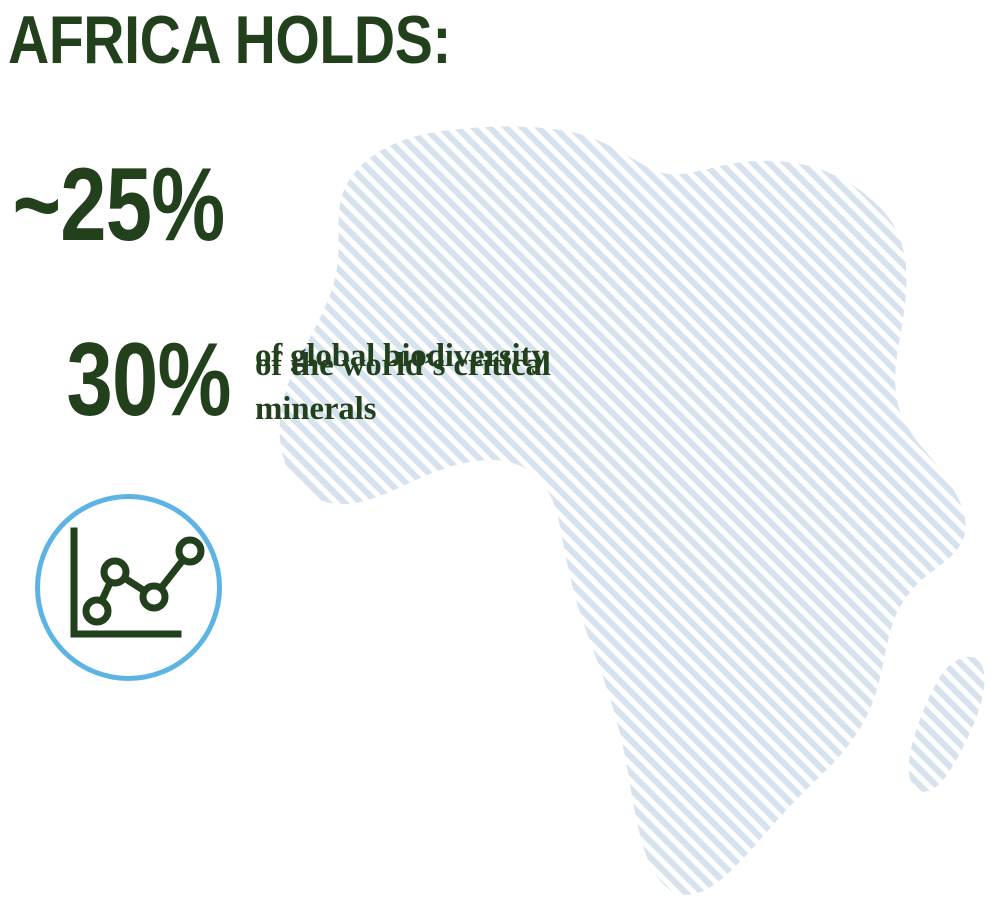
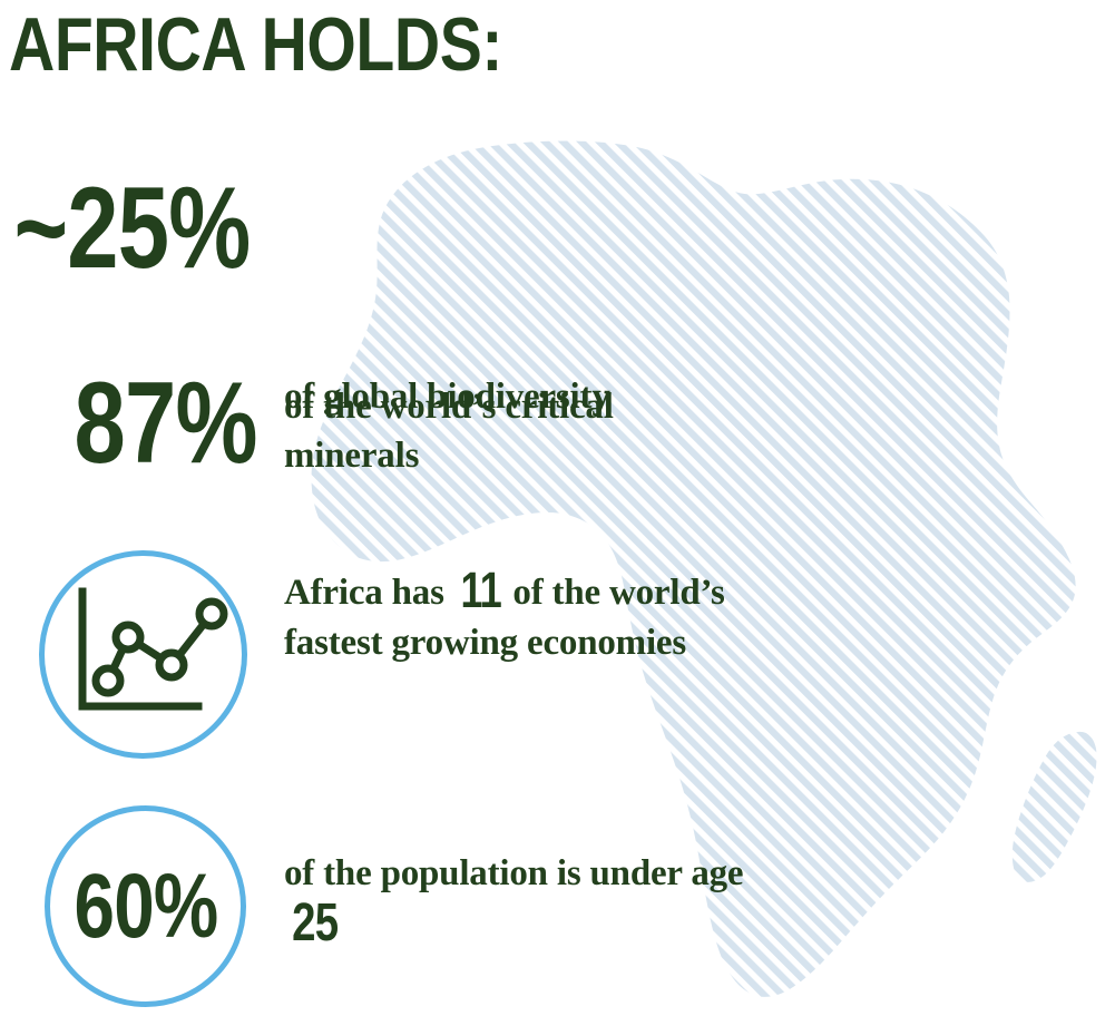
  AFRICA HOLDS:
  ~25%
  of global biodiversity
- 30%
+ 87%
  of the world’s critical
  minerals
+ Africa has 11 of the world’s fastest growing economies
+ 60%
+ of the population is under age 25
